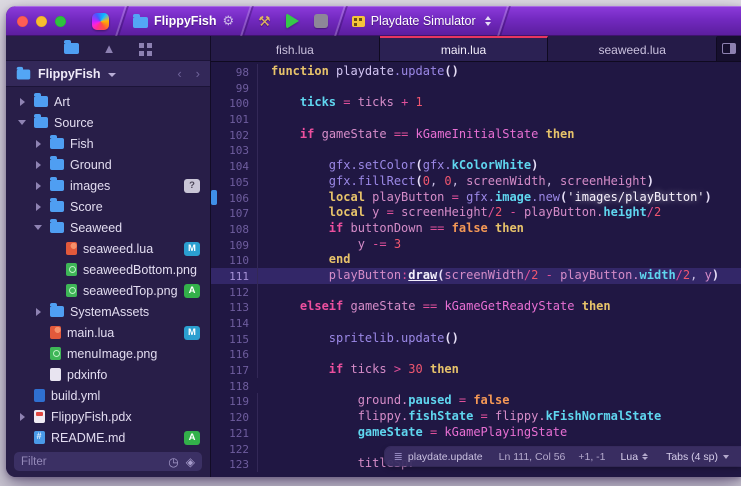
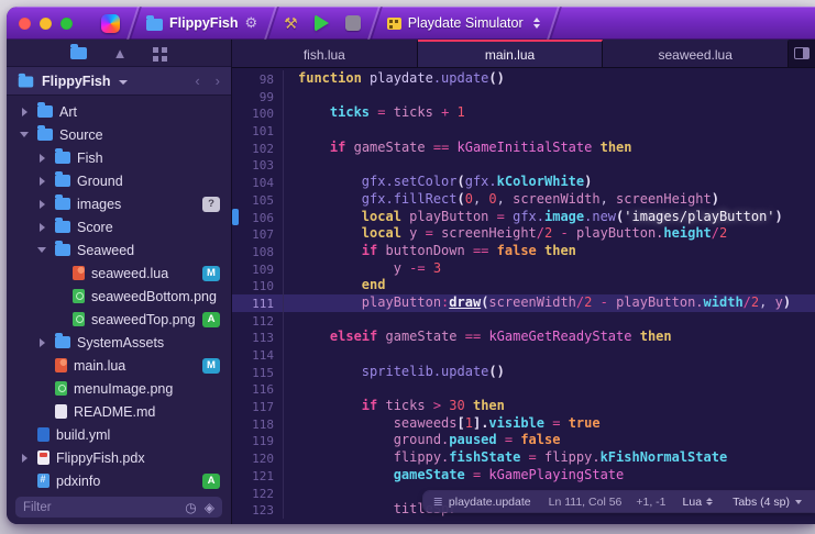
  FlippyFish
  ⚙
  ⚒
  Playdate Simulator
  ▲︎
  FlippyFish
  ‹
  ›
  Art
  Source
  Fish
  Ground
  images
  ?
  Score
  Seaweed
  seaweed.lua
  M
  seaweedBottom.png
  seaweedTop.png
  A
  SystemAssets
  main.lua
  M
  menuImage.png
- pdxinfo
+ README.md
  build.yml
  FlippyFish.pdx
- README.md
+ pdxinfo
  A
  Filter
  ◷
  ◈
  fish.lua
  main.lua
  seaweed.lua
  98
  function playdate.update()
  99
  100
  ticks = ticks + 1
  101
  102
  if gameState == kGameInitialState then
  103
  104
  gfx.setColor(gfx.kColorWhite)
  105
  gfx.fillRect(0, 0, screenWidth, screenHeight)
  106
  local playButton = gfx.image.new('images/playButton')
  107
  local y = screenHeight/2 - playButton.height/2
  108
  if buttonDown == false then
  109
  y -= 3
  110
  end
  111
  playButton:draw(screenWidth/2 - playButton.width/2, y)
  112
  113
  elseif gameState == kGameGetReadyState then
  114
  115
  spritelib.update()
  116
  117
  if ticks > 30 then
  118
+ seaweeds[1].visible = true
  119
  ground.paused = false
  120
  flippy.fishState = flippy.kFishNormalState
  121
  gameState = kGamePlayingState
  122
  123
  ≣
  playdate.update
  Ln 111, Col 56
  +1, -1
  Lua
  Tabs (4 sp)
